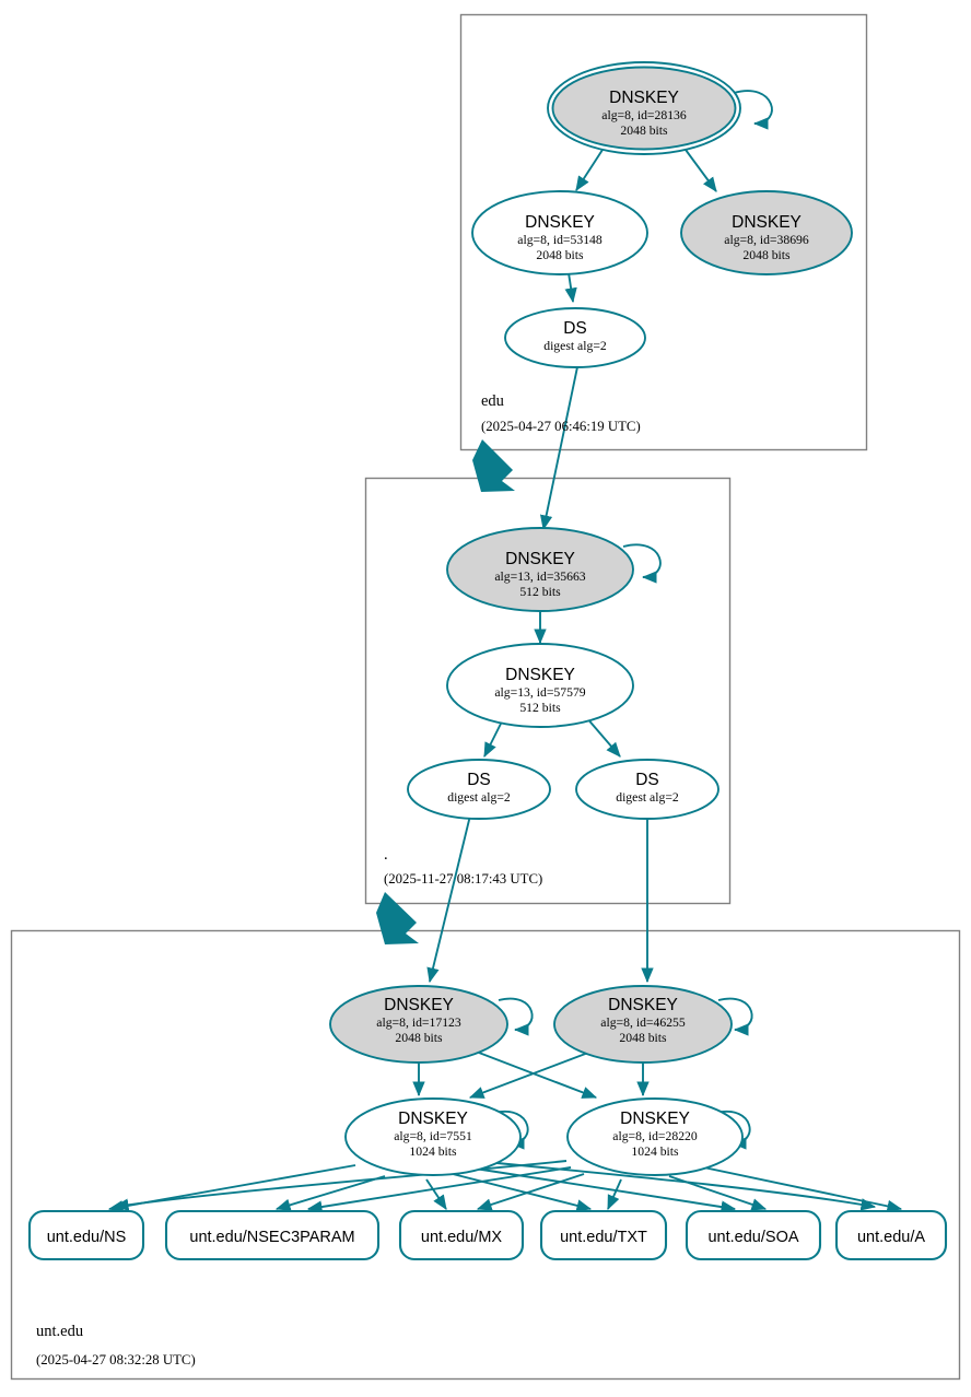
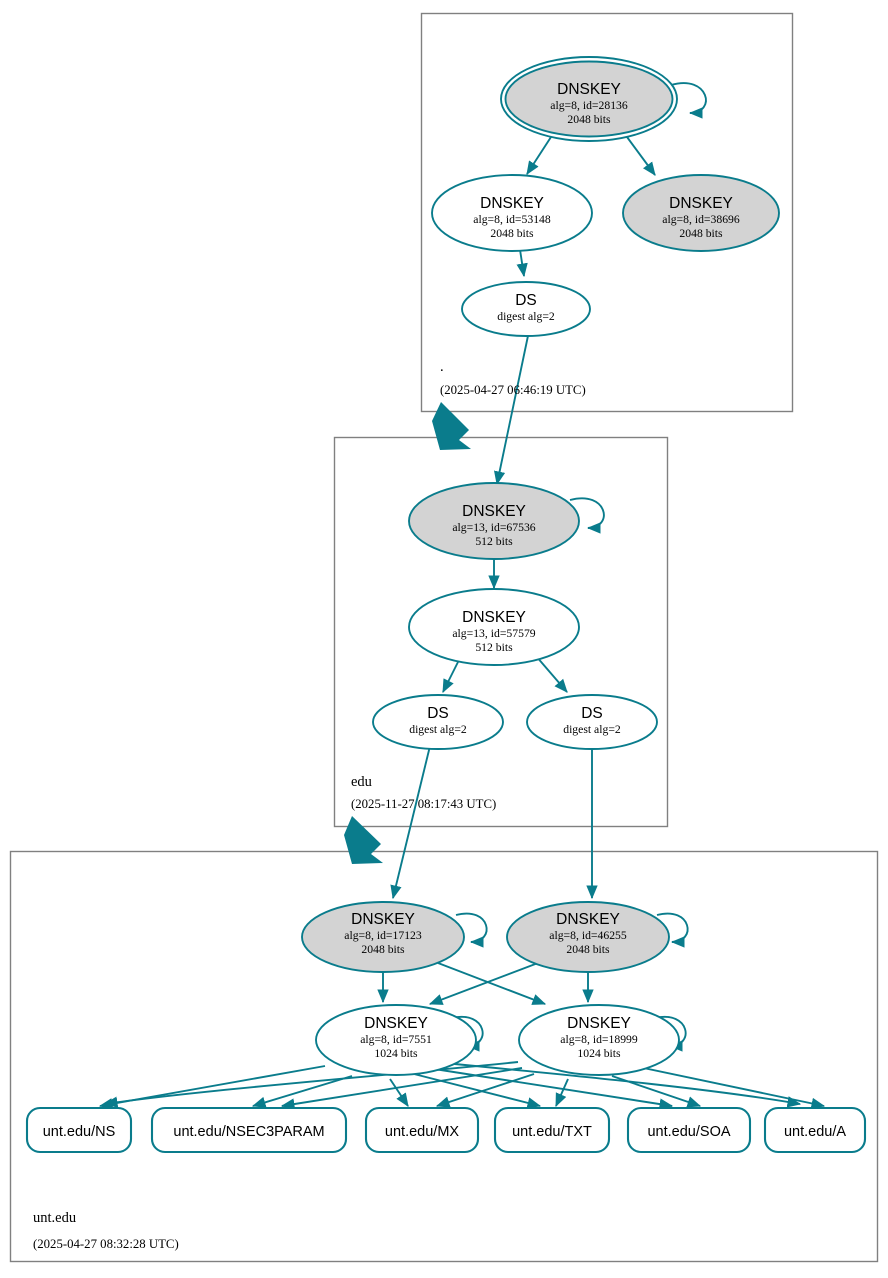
  DNSKEY
  alg=8, id=28136
  2048 bits
  DNSKEY
  alg=8, id=53148
  2048 bits
  DNSKEY
  alg=8, id=38696
  2048 bits
  DS
  digest alg=2
- edu
+ .
  (2025-04-27 06:46:19 UTC)
  DNSKEY
- alg=13, id=35663
+ alg=13, id=67536
  512 bits
  DNSKEY
  alg=13, id=57579
  512 bits
  DS
  digest alg=2
  DS
  digest alg=2
- .
+ edu
  (2025-11-27 08:17:43 UTC)
  DNSKEY
  alg=8, id=17123
  2048 bits
  DNSKEY
  alg=8, id=46255
  2048 bits
  DNSKEY
  alg=8, id=7551
  1024 bits
  DNSKEY
- alg=8, id=28220
+ alg=8, id=18999
  1024 bits
  unt.edu/NS
  unt.edu/NSEC3PARAM
  unt.edu/MX
  unt.edu/TXT
  unt.edu/SOA
  unt.edu/A
  unt.edu
  (2025-04-27 08:32:28 UTC)
